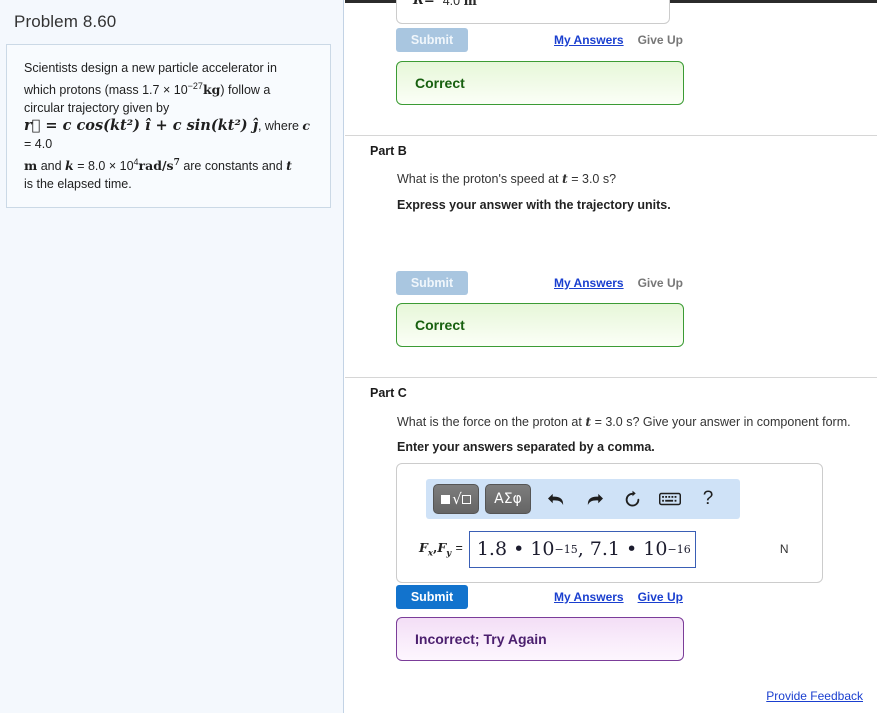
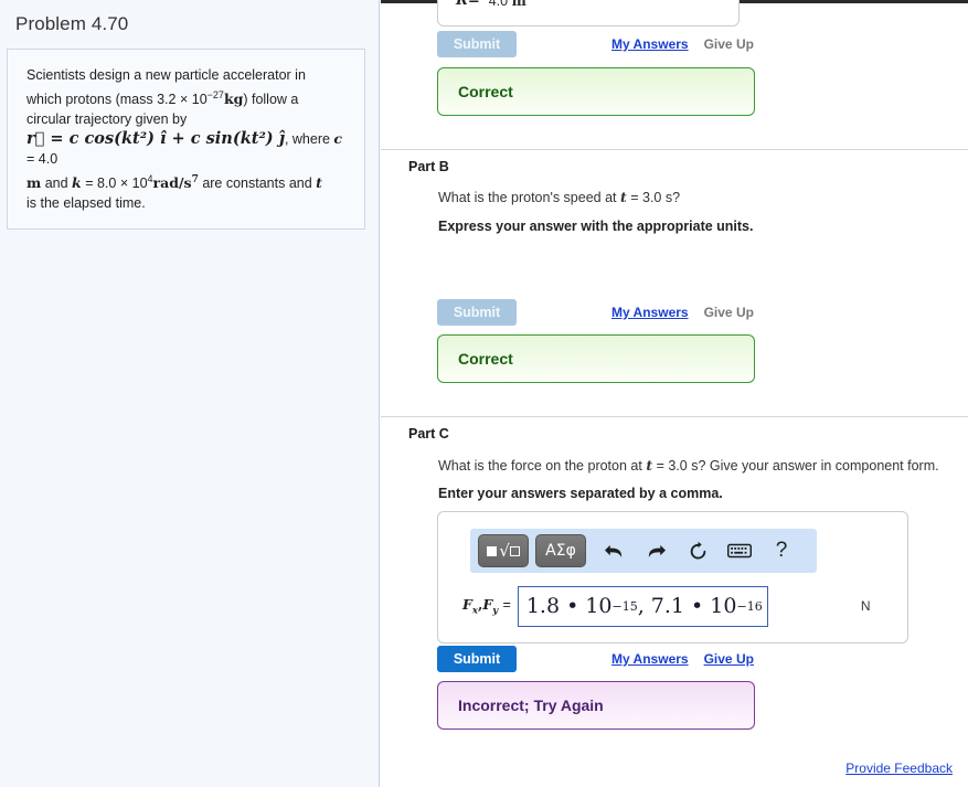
- Problem 8.60
+ Problem 4.70
  Scientists design a new particle accelerator in
- which protons (mass 1.7 × 10−27kg) follow a
+ which protons (mass 3.2 × 10−27kg) follow a
  circular trajectory given by
  r⃗ = c cos(kt²) î + c sin(kt²) ĵ, where c = 4.0
  m and k = 8.0 × 104rad/s7 are constants and t
  is the elapsed time.
  R=
  4.0 m
  Submit
  My Answers
  Give Up
  Correct
  Part B
  What is the proton's speed at t = 3.0 s?
- Express your answer with the trajectory units.
+ Express your answer with the appropriate units.
  Submit
  My Answers
  Give Up
  Correct
  Part C
  What is the force on the proton at t = 3.0 s? Give your answer in component form.
  Enter your answers separated by a comma.
  √
  ΑΣφ
  ?
  Fx,Fy =
  1.8 • 10
  −15
  , 7.1 • 10
  −16
  N
  Submit
  My Answers
  Give Up
  Incorrect; Try Again
  Provide Feedback
